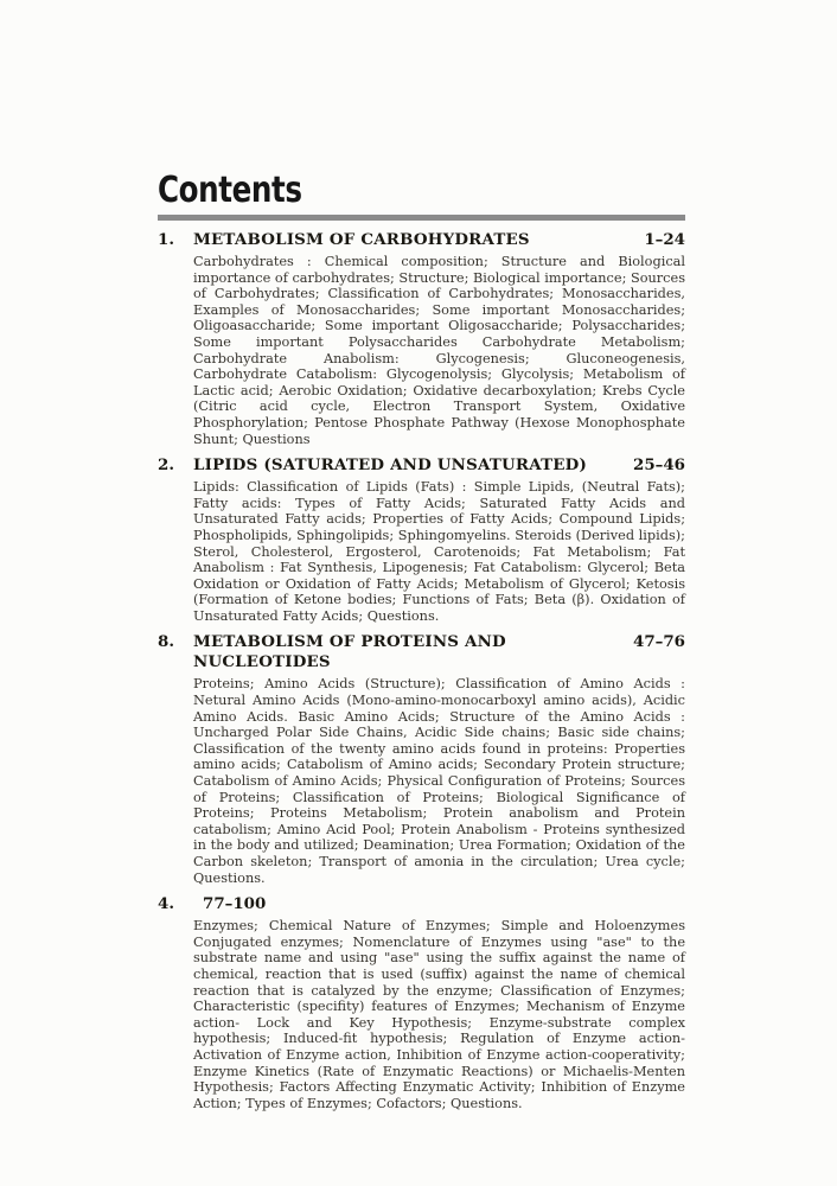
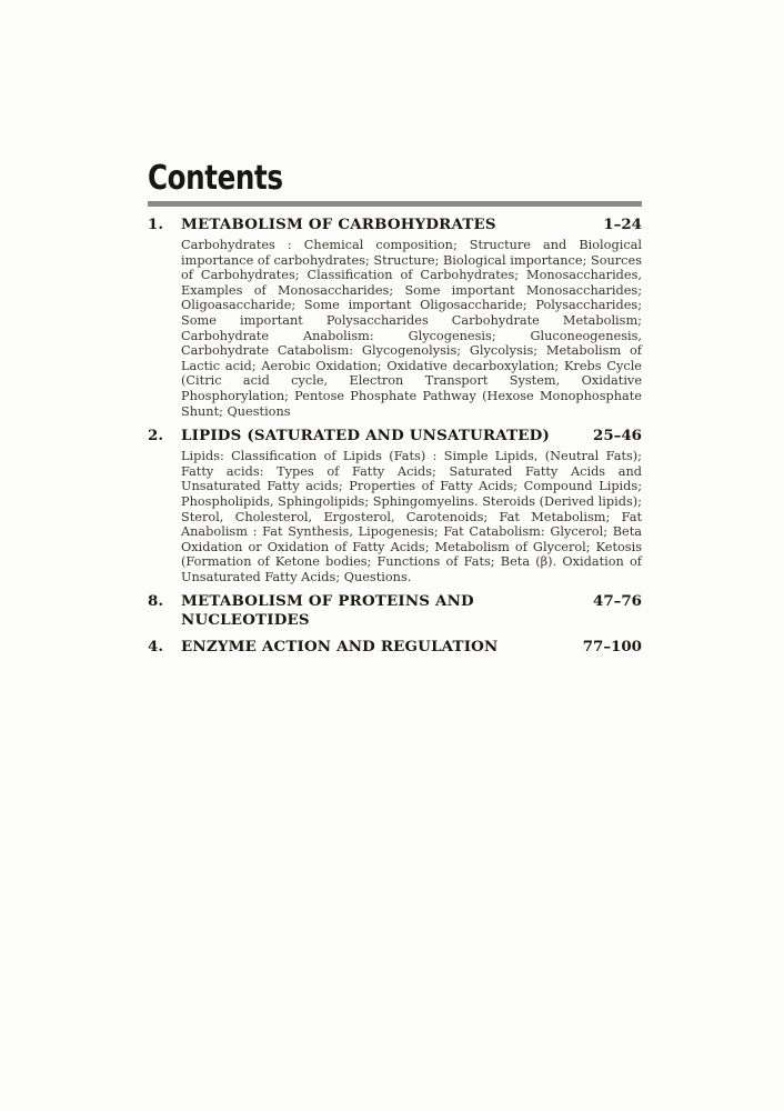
  Contents
  1.
  METABOLISM OF CARBOHYDRATES
  1–24
  Carbohydrates : Chemical composition; Structure and Biological importance of carbohydrates; Structure; Biological importance; Sources of Carbohydrates; Classification of Carbohydrates; Monosaccharides, Examples of Monosaccharides; Some important Monosaccharides; Oligoasaccharide; Some important Oligosaccharide; Polysaccharides; Some important Polysaccharides Carbohydrate Metabolism; Carbohydrate Anabolism: Glycogenesis; Gluconeogenesis, Carbohydrate Catabolism: Glycogenolysis; Glycolysis; Metabolism of Lactic acid; Aerobic Oxidation; Oxidative decarboxylation; Krebs Cycle (Citric acid cycle, Electron Transport System, Oxidative Phosphorylation; Pentose Phosphate Pathway (Hexose Monophosphate Shunt; Questions
  2.
  LIPIDS (SATURATED AND UNSATURATED)
  25–46
  Lipids: Classification of Lipids (Fats) : Simple Lipids, (Neutral Fats); Fatty acids: Types of Fatty Acids; Saturated Fatty Acids and Unsaturated Fatty acids; Properties of Fatty Acids; Compound Lipids; Phospholipids, Sphingolipids; Sphingomyelins. Steroids (Derived lipids); Sterol, Cholesterol, Ergosterol, Carotenoids; Fat Metabolism; Fat Anabolism : Fat Synthesis, Lipogenesis; Fat Catabolism: Glycerol; Beta Oxidation or Oxidation of Fatty Acids; Metabolism of Glycerol; Ketosis (Formation of Ketone bodies; Functions of Fats; Beta (β). Oxidation of Unsaturated Fatty Acids; Questions.
  8.
  METABOLISM OF PROTEINS AND NUCLEOTIDES
  47–76
- Proteins; Amino Acids (Structure); Classification of Amino Acids : Netural Amino Acids (Mono-amino-monocarboxyl amino acids), Acidic Amino Acids. Basic Amino Acids; Structure of the Amino Acids : Uncharged Polar Side Chains, Acidic Side chains; Basic side chains; Classification of the twenty amino acids found in proteins: Properties amino acids; Catabolism of Amino acids; Secondary Protein structure; Catabolism of Amino Acids; Physical Configuration of Proteins; Sources of Proteins; Classification of Proteins; Biological Significance of Proteins; Proteins Metabolism; Protein anabolism and Protein catabolism; Amino Acid Pool; Protein Anabolism - Proteins synthesized in the body and utilized; Deamination; Urea Formation; Oxidation of the Carbon skeleton; Transport of amonia in the circulation; Urea cycle; Questions.
  4.
+ ENZYME ACTION AND REGULATION
  77–100
- Enzymes; Chemical Nature of Enzymes; Simple and Holoenzymes Conjugated enzymes; Nomenclature of Enzymes using "ase" to the substrate name and using "ase" using the suffix against the name of chemical, reaction that is used (suffix) against the name of chemical reaction that is catalyzed by the enzyme; Classification of Enzymes; Characteristic (specifity) features of Enzymes; Mechanism of Enzyme action- Lock and Key Hypothesis; Enzyme-substrate complex hypothesis; Induced-fit hypothesis; Regulation of Enzyme action- Activation of Enzyme action, Inhibition of Enzyme action-cooperativity; Enzyme Kinetics (Rate of Enzymatic Reactions) or Michaelis-Menten Hypothesis; Factors Affecting Enzymatic Activity; Inhibition of Enzyme Action; Types of Enzymes; Cofactors; Questions.
